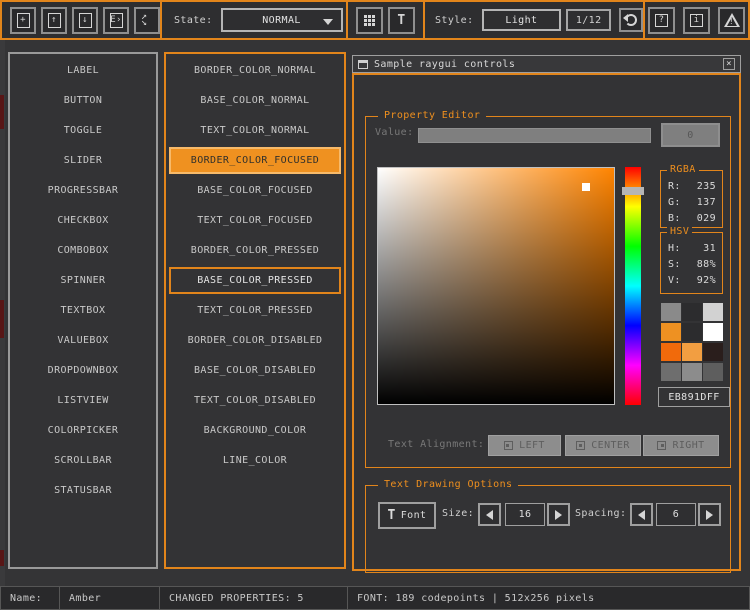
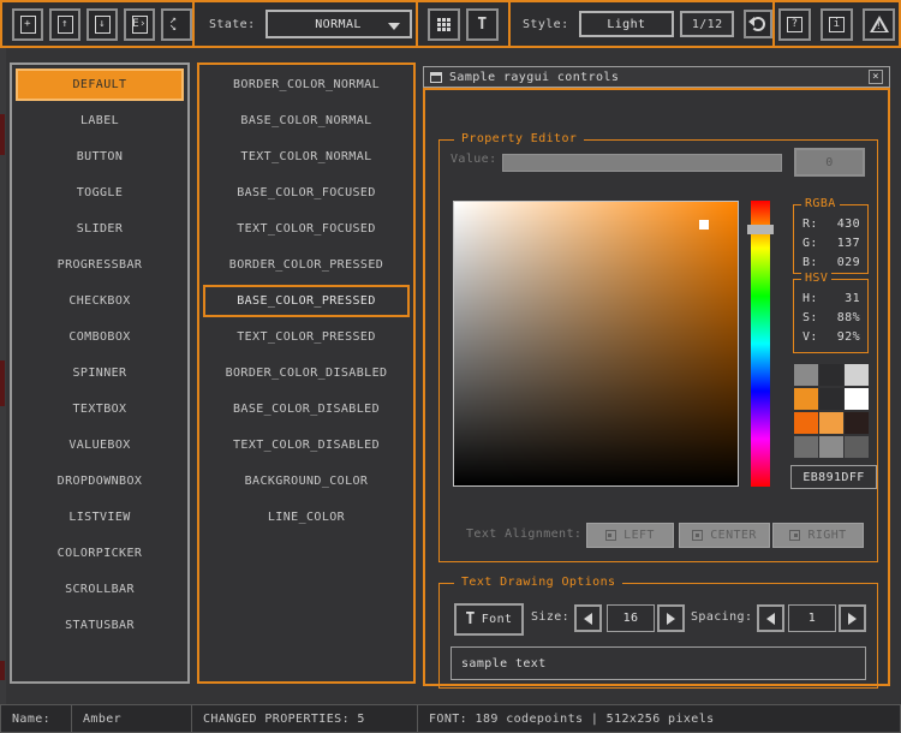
  +
  ↑
  ↓
  E›
  ↗
  ↘
  State:
  NORMAL
  T
  Style:
  Light
  1/12
  ?
  i
  !
+ DEFAULT
  LABEL
  BUTTON
  TOGGLE
  SLIDER
  PROGRESSBAR
  CHECKBOX
  COMBOBOX
  SPINNER
  TEXTBOX
  VALUEBOX
  DROPDOWNBOX
  LISTVIEW
  COLORPICKER
  SCROLLBAR
  STATUSBAR
  BORDER_COLOR_NORMAL
  BASE_COLOR_NORMAL
  TEXT_COLOR_NORMAL
- BORDER_COLOR_FOCUSED
  BASE_COLOR_FOCUSED
  TEXT_COLOR_FOCUSED
  BORDER_COLOR_PRESSED
  BASE_COLOR_PRESSED
  TEXT_COLOR_PRESSED
  BORDER_COLOR_DISABLED
  BASE_COLOR_DISABLED
  TEXT_COLOR_DISABLED
  BACKGROUND_COLOR
  LINE_COLOR
  Sample raygui controls
  ×
  Property Editor
  Value:
  0
  RGBA
  R:
- 235
+ 430
  G:
  137
  B:
  029
  HSV
  H:
  31
  S:
  88%
  V:
  92%
  EB891DFF
  Text Alignment:
  LEFT
  CENTER
  RIGHT
  Text Drawing Options
  T
  Font
  Size:
  16
  Spacing:
- 6
+ 1
+ sample text
  Name:
  Amber
  CHANGED PROPERTIES: 5
  FONT: 189 codepoints | 512x256 pixels
